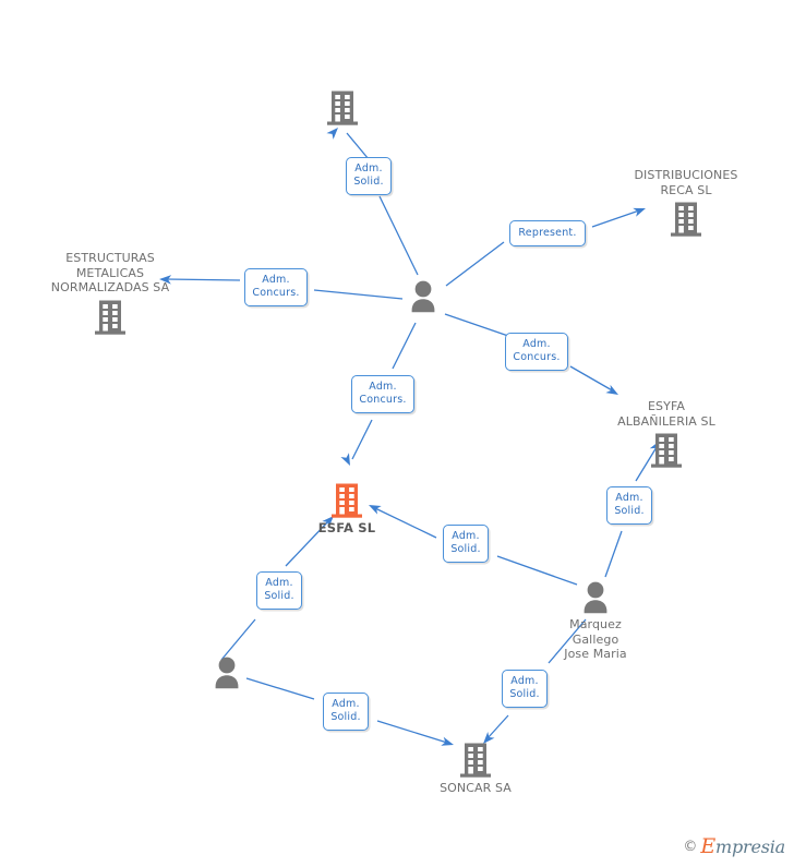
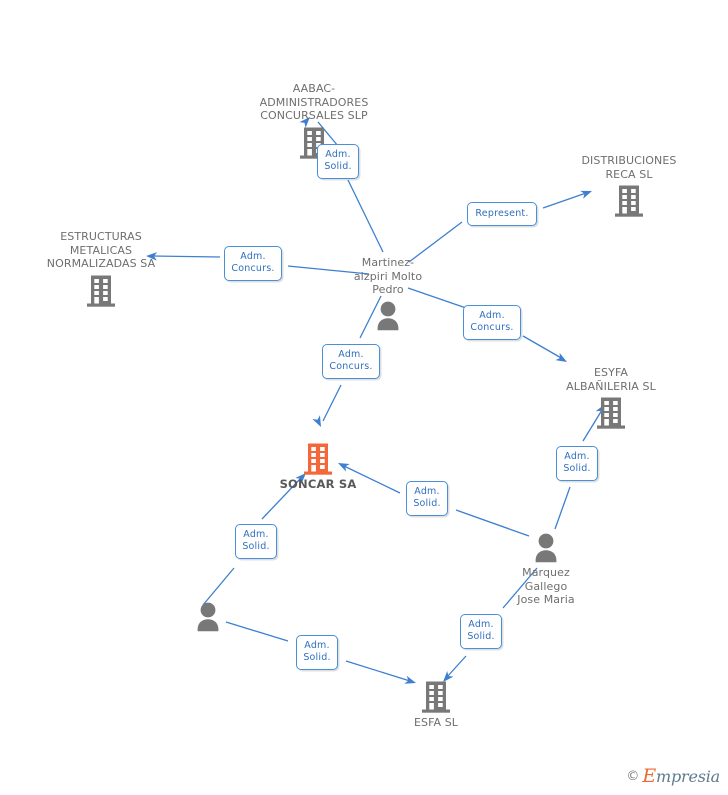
+ AABAC-
+ ADMINISTRADORES
+ CONCURSALES SLP
  DISTRIBUCIONES
  RECA SL
  ESTRUCTURAS
  METALICAS
  NORMALIZADAS SA
+ Martinez-
+ aizpiri Molto
+ Pedro
  ESYFA
  ALBAÑILERIA SL
- ESFA SL
+ SONCAR SA
  Marquez
  Gallego
  Jose Maria
- SONCAR SA
+ ESFA SL
  Adm.
  Solid.
  Represent.
  Adm.
  Concurs.
  Adm.
  Concurs.
  Adm.
  Concurs.
  Adm.
  Solid.
  Adm.
  Solid.
  Adm.
  Solid.
  Adm.
  Solid.
  Adm.
  Solid.
  ©
  Empresia
